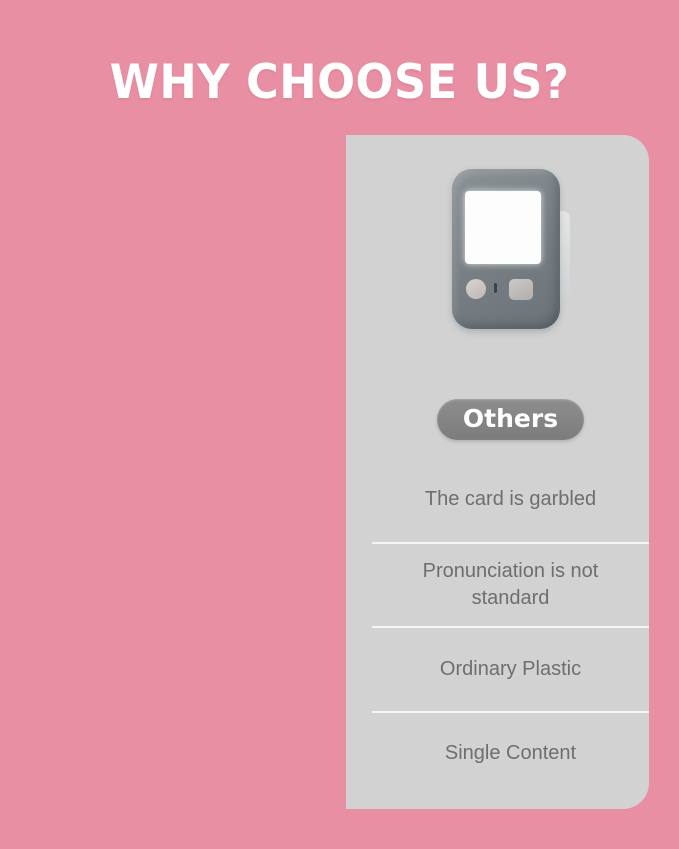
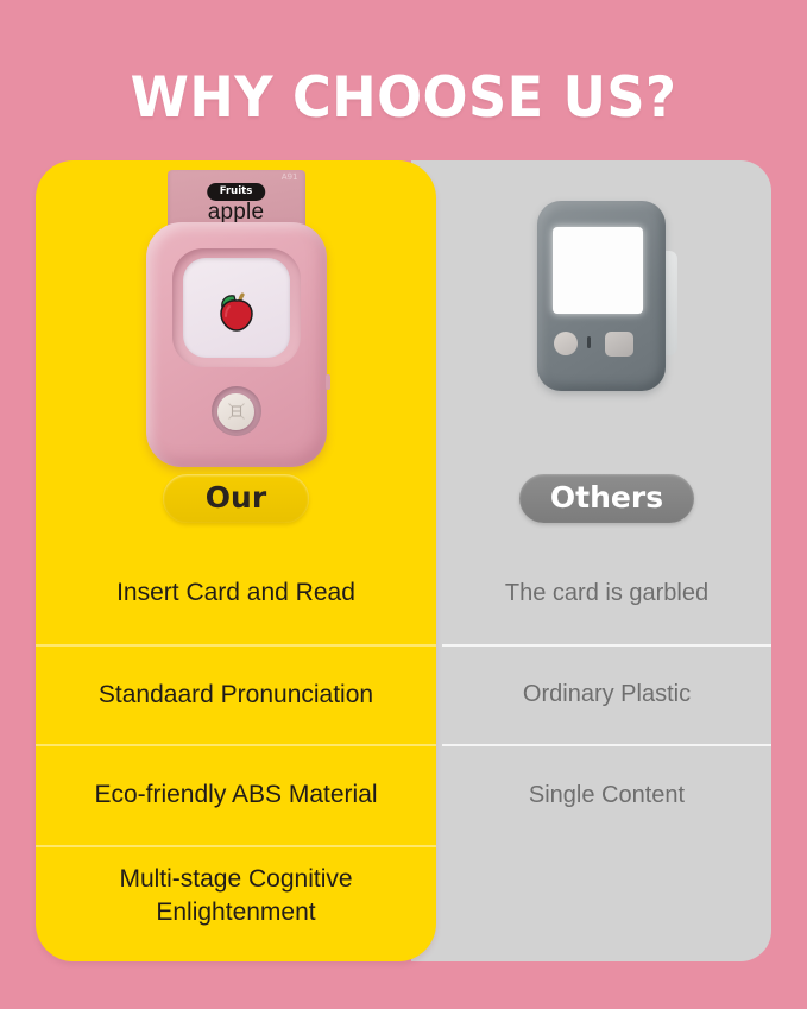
  WHY CHOOSE US?
+ A91
+ Fruits
+ apple
+ Our
+ Insert Card and Read
+ Standaard Pronunciation
+ Eco-friendly ABS Material
+ Multi-stage Cognitive Enlightenment
  Others
  The card is garbled
- Pronunciation is not standard
  Ordinary Plastic
  Single Content
